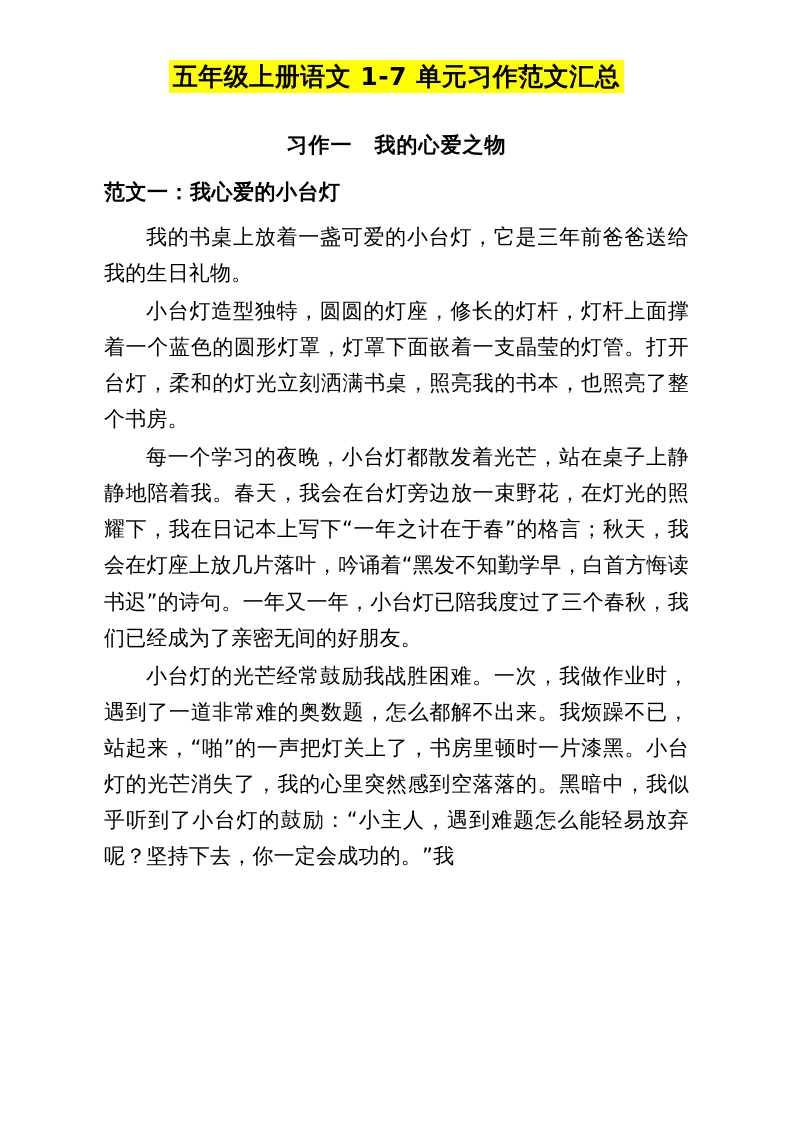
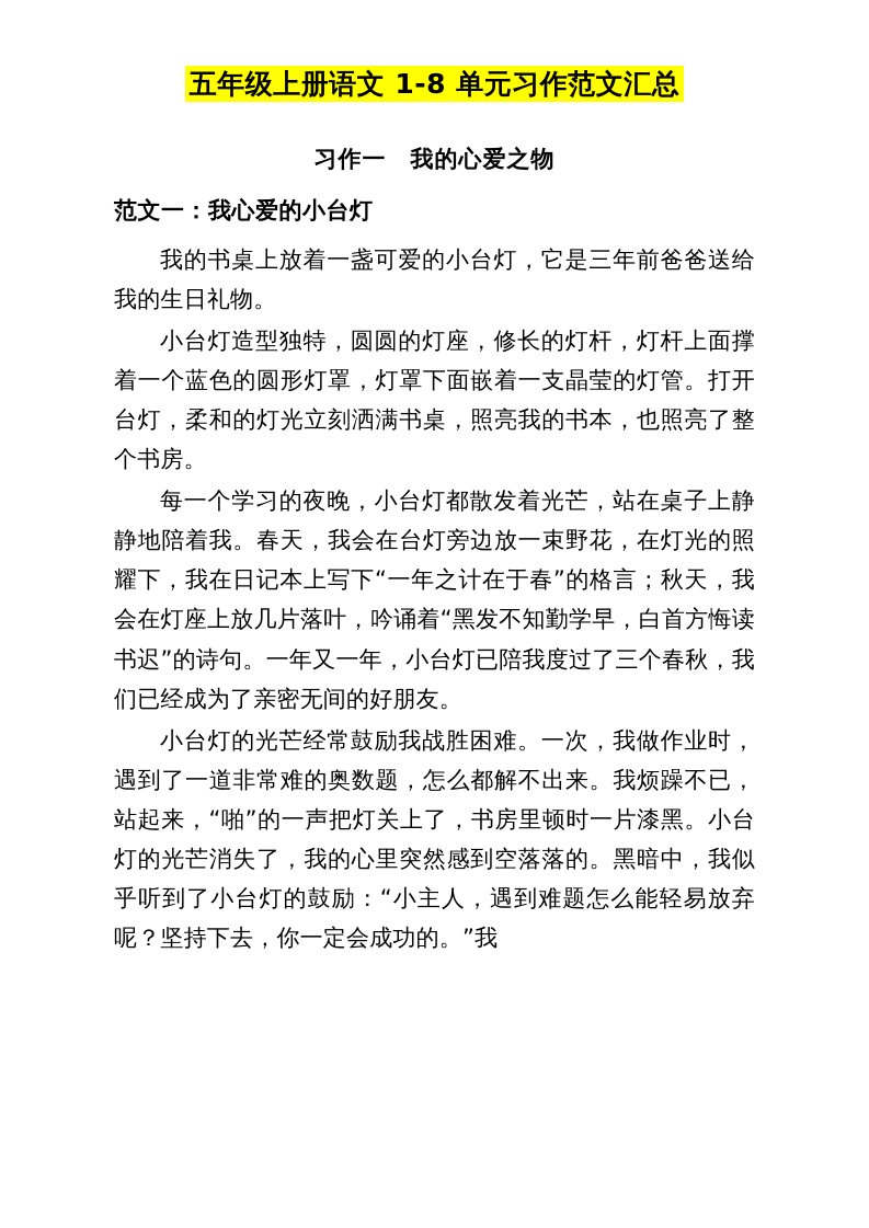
- 五年级上册语文 1-7 单元习作范文汇总
+ 五年级上册语文 1-8 单元习作范文汇总
  习作一 我的心爱之物
  范文一：我心爱的小台灯
  我的书桌上放着一盏可爱的小台灯，它是三年前爸爸送给我的生日礼物。
  小台灯造型独特，圆圆的灯座，修长的灯杆，灯杆上面撑着一个蓝色的圆形灯罩，灯罩下面嵌着一支晶莹的灯管。打开台灯，柔和的灯光立刻洒满书桌，照亮我的书本，也照亮了整个书房。
  每一个学习的夜晚，小台灯都散发着光芒，站在桌子上静静地陪着我。春天，我会在台灯旁边放一束野花，在灯光的照耀下，我在日记本上写下“一年之计在于春”的格言；秋天，我会在灯座上放几片落叶，吟诵着“黑发不知勤学早，白首方悔读书迟”的诗句。一年又一年，小台灯已陪我度过了三个春秋，我们已经成为了亲密无间的好朋友。
  小台灯的光芒经常鼓励我战胜困难。一次，我做作业时，遇到了一道非常难的奥数题，怎么都解不出来。我烦躁不已，站起来，“啪”的一声把灯关上了，书房里顿时一片漆黑。小台灯的光芒消失了，我的心里突然感到空落落的。黑暗中，我似乎听到了小台灯的鼓励：“小主人，遇到难题怎么能轻易放弃呢？坚持下去，你一定会成功的。”我
